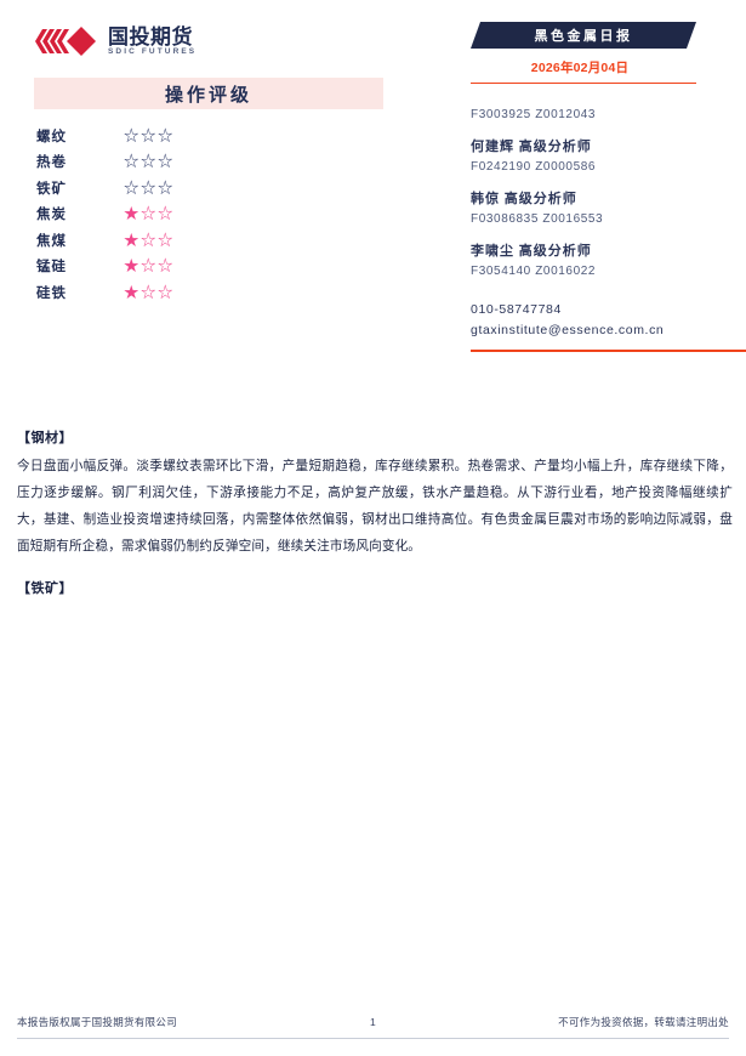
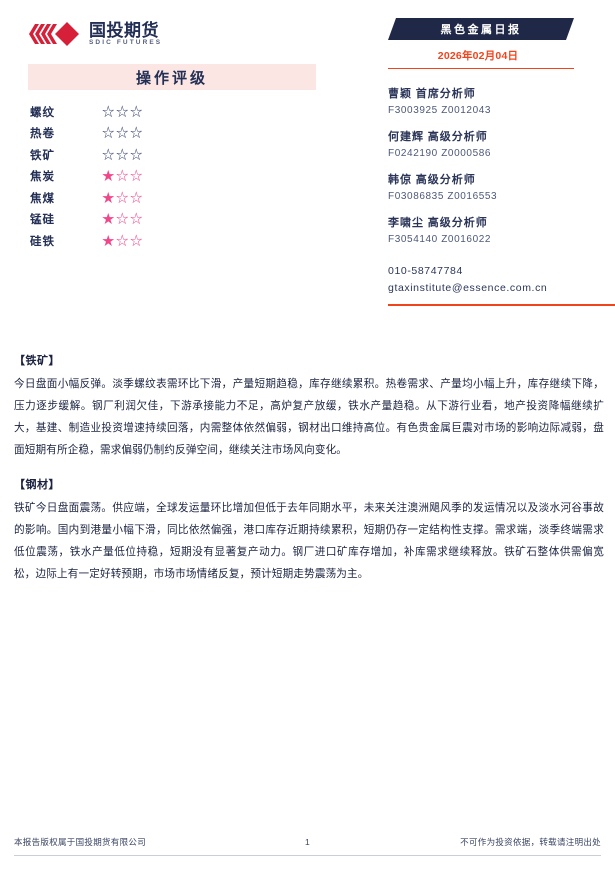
  国投期货
  操作评级
  螺纹
  ☆☆☆
  热卷
  ☆☆☆
  铁矿
  ☆☆☆
  焦炭
  ★☆☆
  焦煤
  ★☆☆
  锰硅
  ★☆☆
  硅铁
  ★☆☆
  黑色金属日报
  2026年02月04日
+ 曹颖 首席分析师
  F3003925 Z0012043
  何建辉 高级分析师
  F0242190 Z0000586
  韩倞 高级分析师
  F03086835 Z0016553
  李啸尘 高级分析师
  F3054140 Z0016022
  010-58747784
  gtaxinstitute@essence.com.cn
- 【钢材】
+ 【铁矿】
  今日盘面小幅反弹。淡季螺纹表需环比下滑，产量短期趋稳，库存继续累积。热卷需求、产量均小幅上升，库存继续下降，压力逐步缓解。钢厂利润欠佳，下游承接能力不足，高炉复产放缓，铁水产量趋稳。从下游行业看，地产投资降幅继续扩大，基建、制造业投资增速持续回落，内需整体依然偏弱，钢材出口维持高位。有色贵金属巨震对市场的影响边际减弱，盘面短期有所企稳，需求偏弱仍制约反弹空间，继续关注市场风向变化。
- 【铁矿】
+ 【钢材】
+ 铁矿今日盘面震荡。供应端，全球发运量环比增加但低于去年同期水平，未来关注澳洲飓风季的发运情况以及淡水河谷事故的影响。国内到港量小幅下滑，同比依然偏强，港口库存近期持续累积，短期仍存一定结构性支撑。需求端，淡季终端需求低位震荡，铁水产量低位持稳，短期没有显著复产动力。钢厂进口矿库存增加，补库需求继续释放。铁矿石整体供需偏宽松，边际上有一定好转预期，市场市场情绪反复，预计短期走势震荡为主。
  本报告版权属于国投期货有限公司
  1
  不可作为投资依据，转载请注明出处
